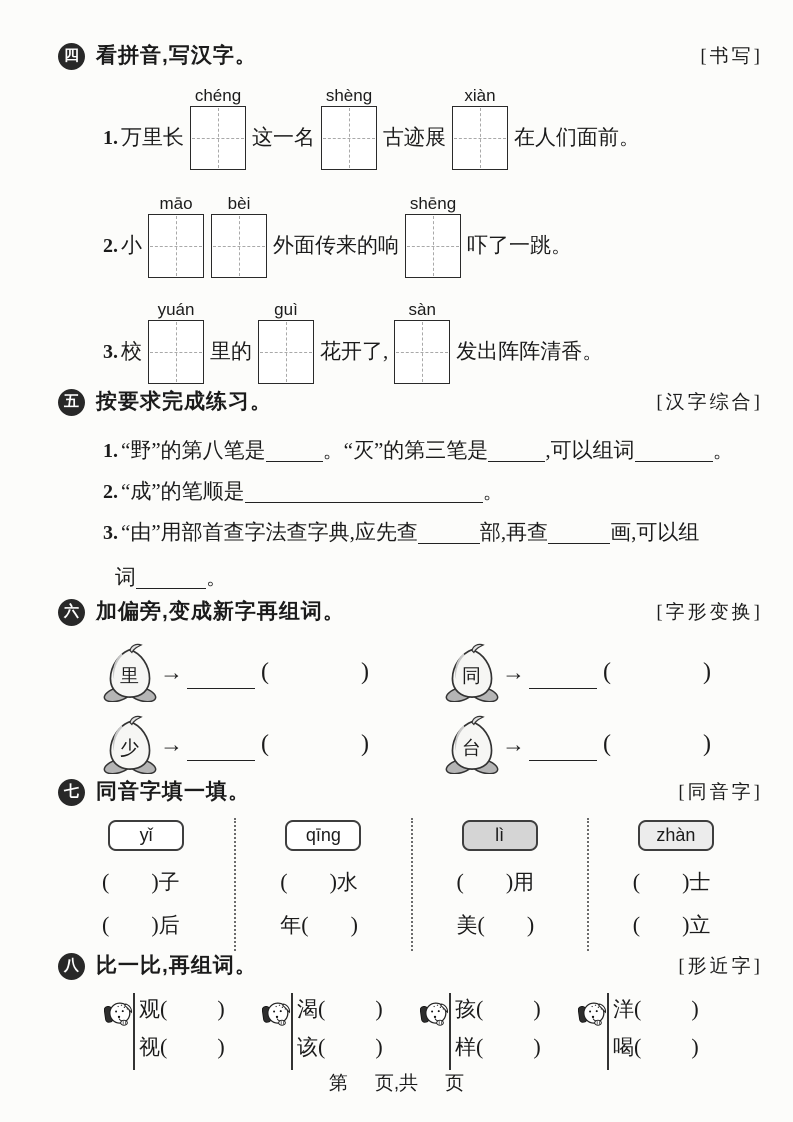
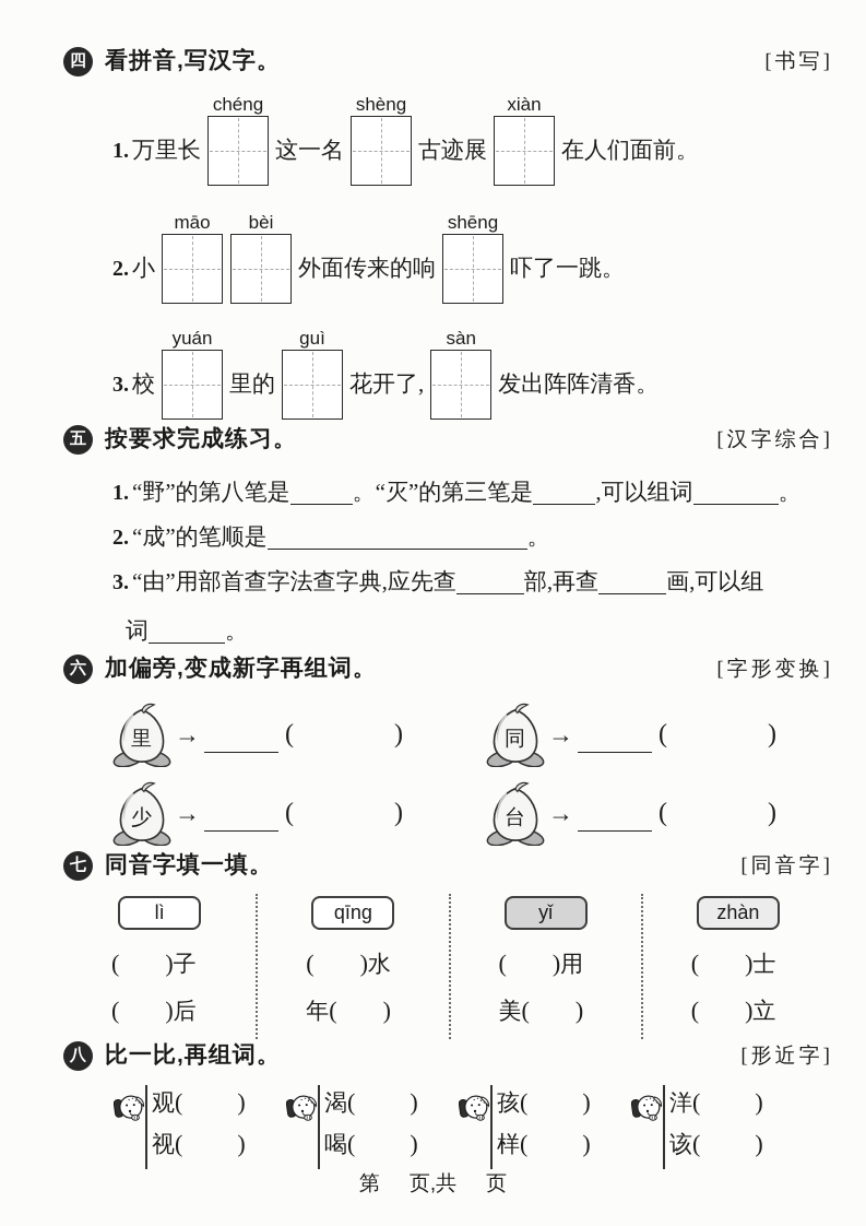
  四
  看拼音,写汉字。
  [书写]
  1. 万里长
  chéng
  这一名
  shèng
  古迹展
  xiàn
  在人们面前。
  2. 小
  māo
  bèi
  外面传来的响
  shēng
  吓了一跳。
  3. 校
  yuán
  里的
  guì
  花开了,
  sàn
  发出阵阵清香。
  五
  按要求完成练习。
  [汉字综合]
  1. “野”的第八笔是 。“灭”的第三笔是 ,可以组词 。
  2. “成”的笔顺是 。
  3. “由”用部首查字法查字典,应先查 部,再查 画,可以组
  词 。
  六
  加偏旁,变成新字再组词。
  [字形变换]
  里
  →
  (
  )
  同
  →
  (
  )
  少
  →
  (
  )
  台
  →
  (
  )
  七
  同音字填一填。
  [同音字]
- yǐ
+ lì
  ( )子
  ( )后
  qīng
  ( )水
  年( )
- lì
+ yǐ
  ( )用
  美( )
  zhàn
  ( )士
  ( )立
  八
  比一比,再组词。
  [形近字]
  观( )
  视( )
  渴( )
- 该( )
+ 喝( )
  孩( )
  样( )
  洋( )
- 喝( )
+ 该( )
  第
  页,共
  页
